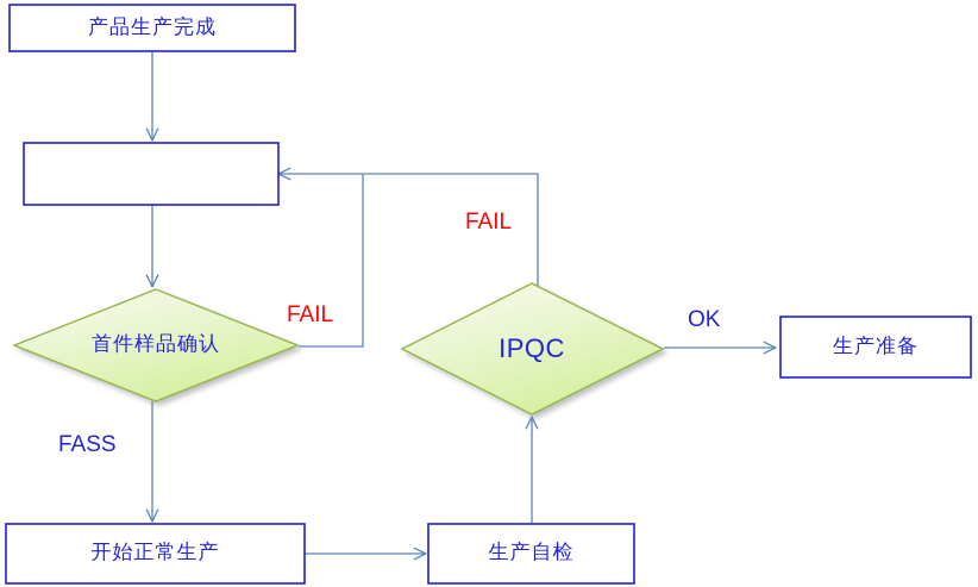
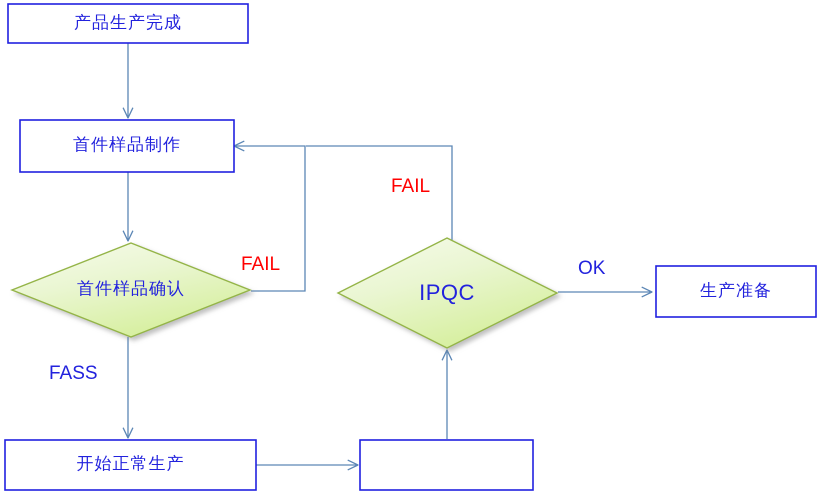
  产品生产完成
+ 首件样品制作
  首件样品确认
  开始正常生产
- 生产自检
  IPQC
  生产准备
  FASS
  FAIL
  FAIL
  OK
